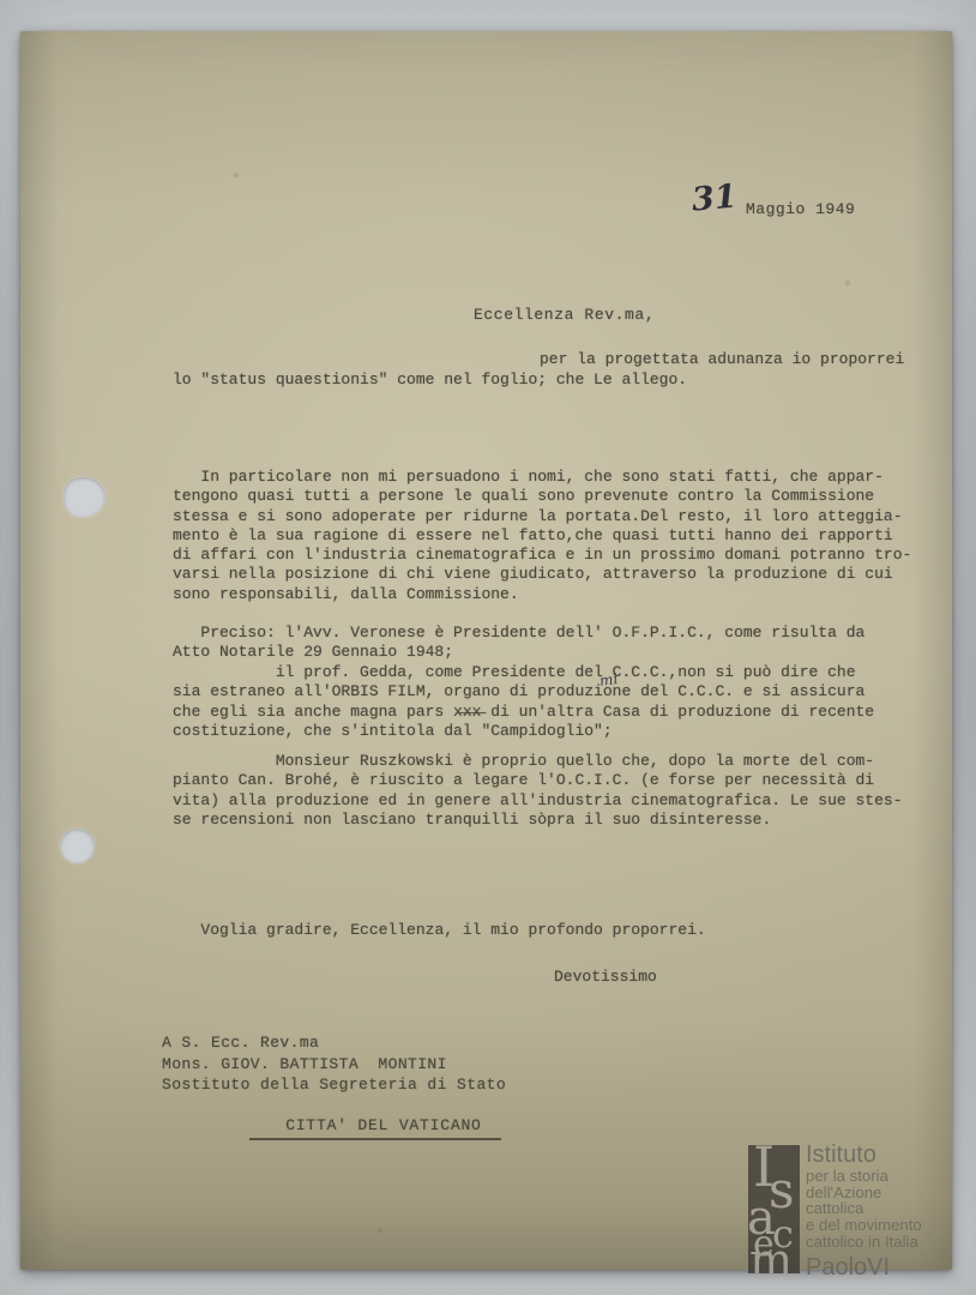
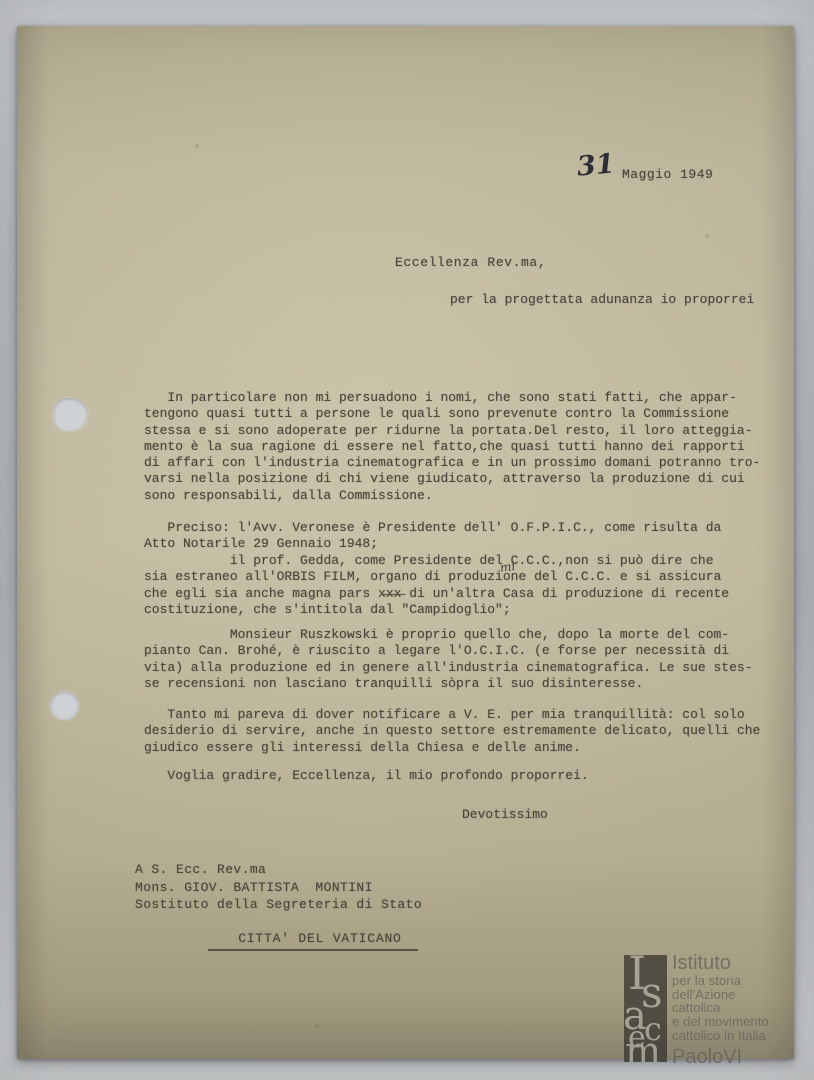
  Maggio 1949
  Eccellenza Rev.ma,
  per la progettata adunanza io proporrei
- lo "status quaestionis" come nel foglio; che Le allego.
  In particolare non mi persuadono i nomi, che sono stati fatti, che appar-
  tengono quasi tutti a persone le quali sono prevenute contro la Commissione
  stessa e si sono adoperate per ridurne la portata.Del resto, il loro atteggia-
  mento è la sua ragione di essere nel fatto,che quasi tutti hanno dei rapporti
  di affari con l'industria cinematografica e in un prossimo domani potranno tro-
  varsi nella posizione di chi viene giudicato, attraverso la produzione di cui
  sono responsabili, dalla Commissione.
  Preciso: l'Avv. Veronese è Presidente dell' O.F.P.I.C., come risulta da
  Atto Notarile 29 Gennaio 1948;
  il prof. Gedda, come Presidente del C.C.C.,non si può dire che
  sia estraneo all'ORBIS FILM, organo di produzione del C.C.C. e si assicura
  che egli sia anche magna pars x̶x̶x̶ di un'altra Casa di produzione di recente
  costituzione, che s'intitola dal "Campidoglio";
  Monsieur Ruszkowski è proprio quello che, dopo la morte del com-
  pianto Can. Brohé, è riuscito a legare l'O.C.I.C. (e forse per necessità di
  vita) alla produzione ed in genere all'industria cinematografica. Le sue stes-
  se recensioni non lasciano tranquilli sòpra il suo disinteresse.
+ Tanto mi pareva di dover notificare a V. E. per mia tranquillità: col solo
+ desiderio di servire, anche in questo settore estremamente delicato, quelli che
+ giudico essere gli interessi della Chiesa e delle anime.
  Voglia gradire, Eccellenza, il mio profondo proporrei.
  Devotissimo
  A S. Ecc. Rev.ma
  Mons. GIOV. BATTISTA MONTINI
  Sostituto della Segreteria di Stato
  CITTA' DEL VATICANO
  I
  s
  a
  e
  c
  m
  Istituto
  per la storia
  dell'Azione cattolica
  e del movimento
  cattolico in Italia
  PaoloVI
